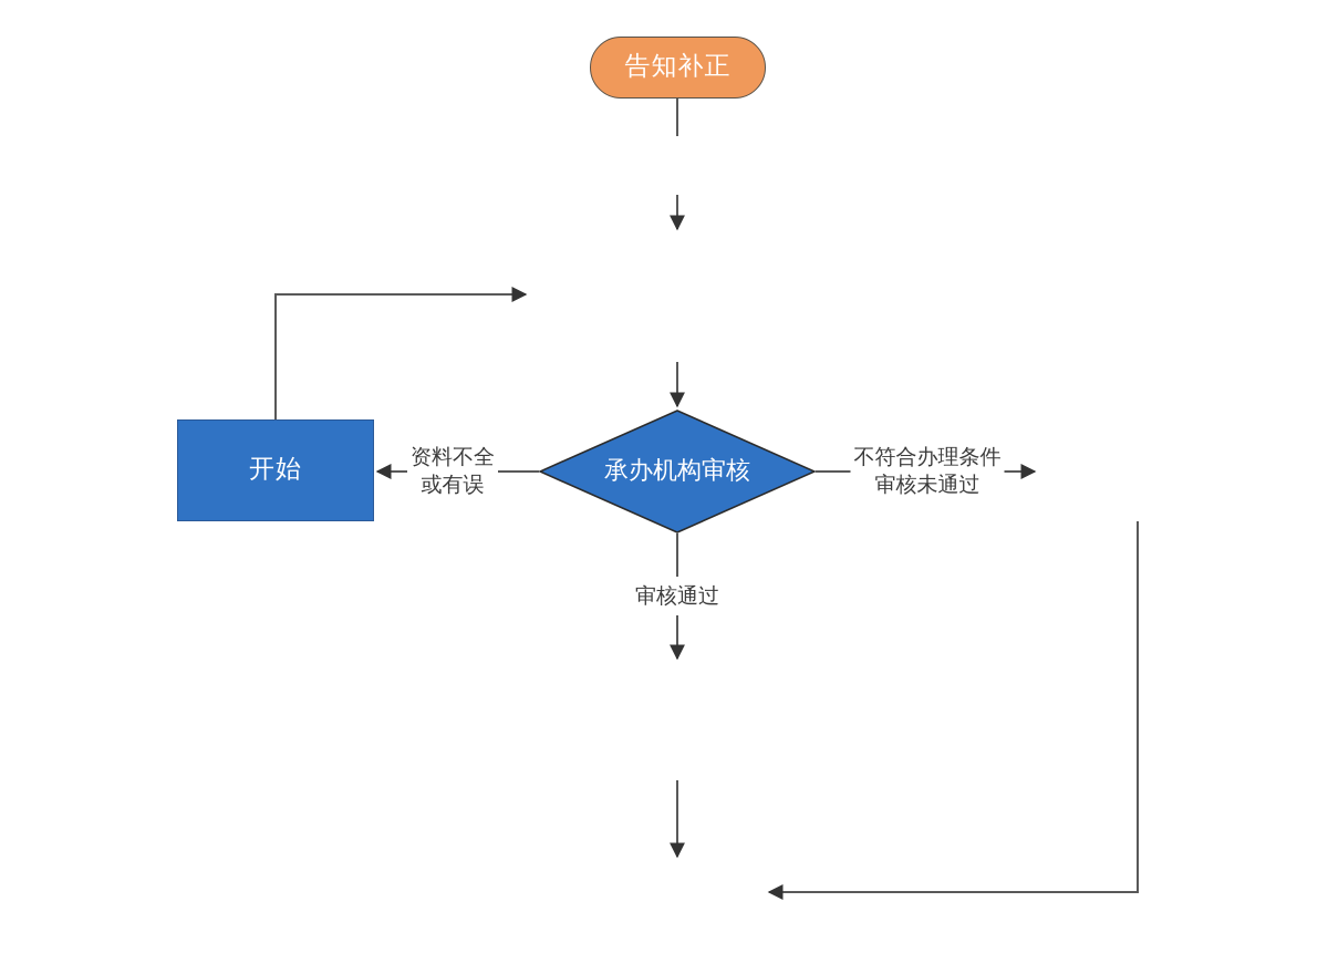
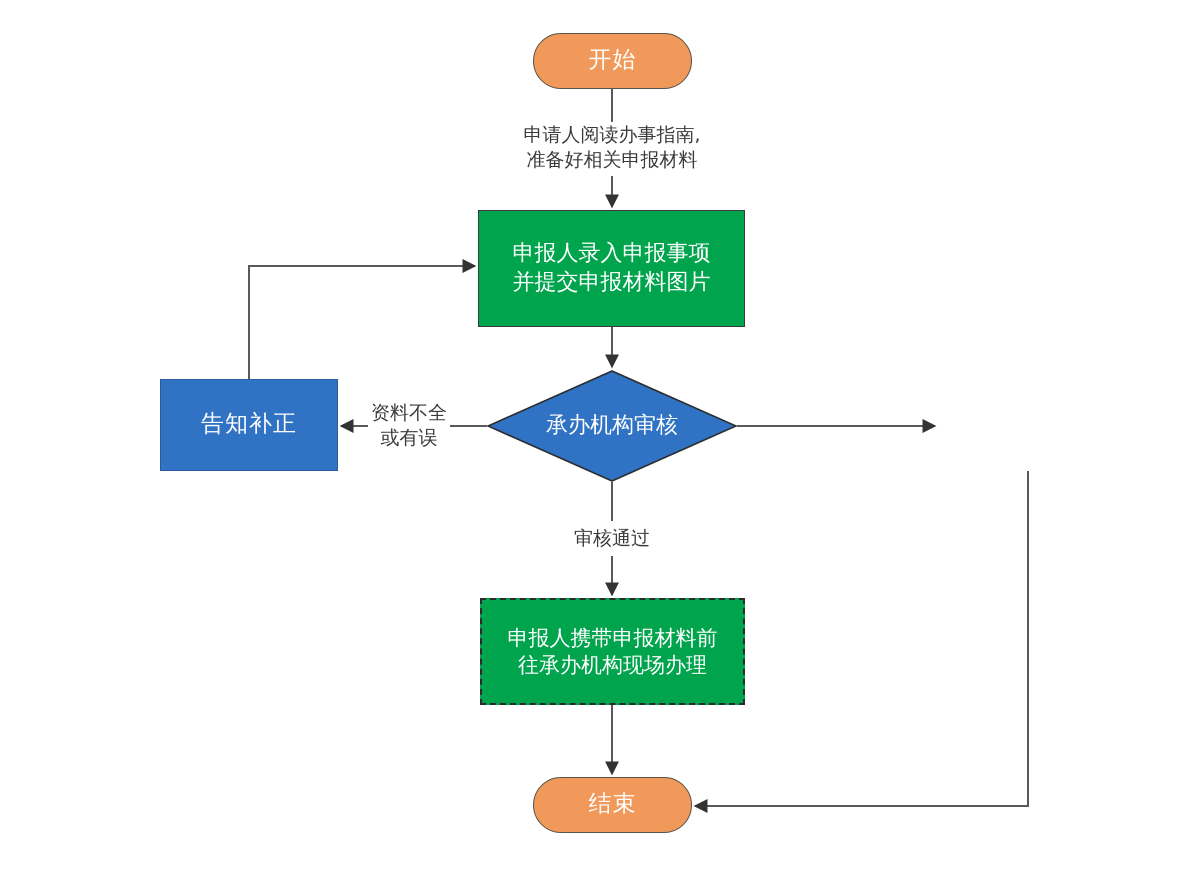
- 告知补正
+ 开始
+ 申报人录入申报事项
+ 并提交申报材料图片
  承办机构审核
- 开始
+ 告知补正
+ 申报人携带申报材料前
+ 往承办机构现场办理
+ 结束
+ 申请人阅读办事指南,
+ 准备好相关申报材料
  资料不全
  或有误
- 不符合办理条件
- 审核未通过
  审核通过
